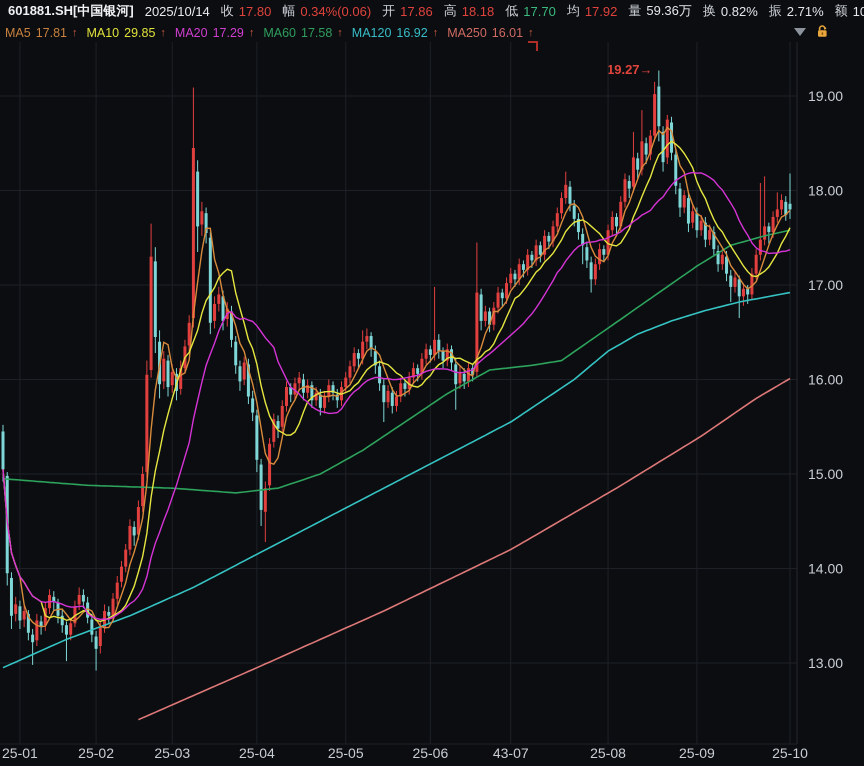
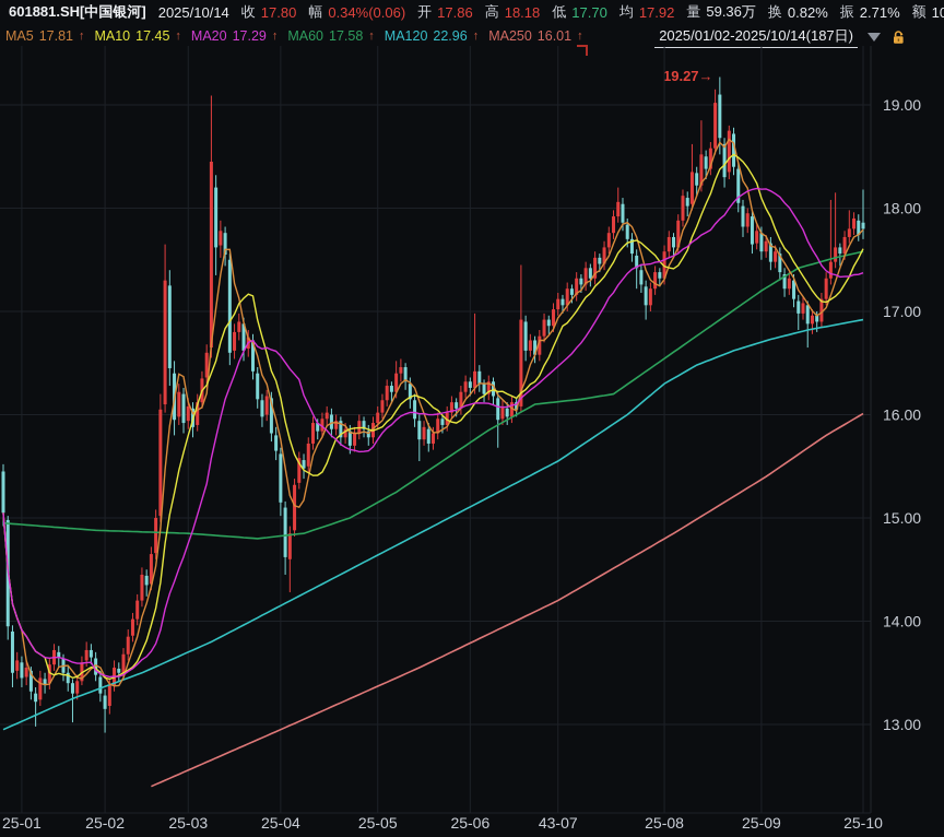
  601881.SH[中国银河]
  2025/10/14
  收
  17.80
  幅
  0.34%(0.06)
  开
  17.86
  高
  18.18
  低
  17.70
  均
  17.92
  量
  59.36万
  换
  0.82%
  振
  2.71%
  额
  MA5
  17.81
  ↑
  MA10
- 29.85
+ 17.45
  ↑
  MA20
  17.29
  ↑
  MA60
  17.58
  ↑
  MA120
- 16.92
+ 22.96
  ↑
  MA250
  16.01
  ↑
+ 2025/01/02-2025/10/14(187日)
  19.27→
  19.00
  18.00
  17.00
  16.00
  15.00
  14.00
  13.00
  25-01
  25-02
  25-03
  25-04
  25-05
  25-06
  43-07
  25-08
  25-09
  25-10
